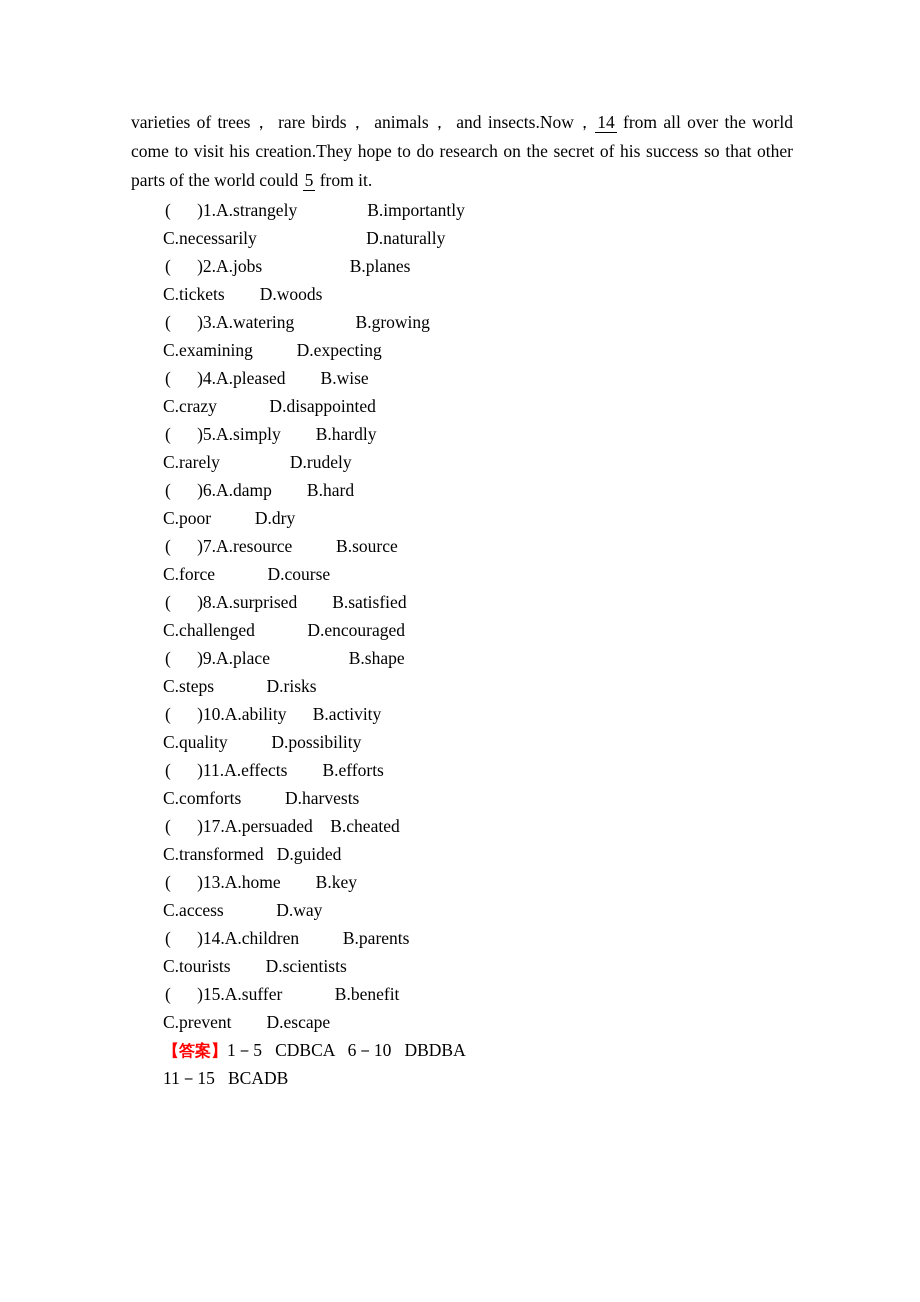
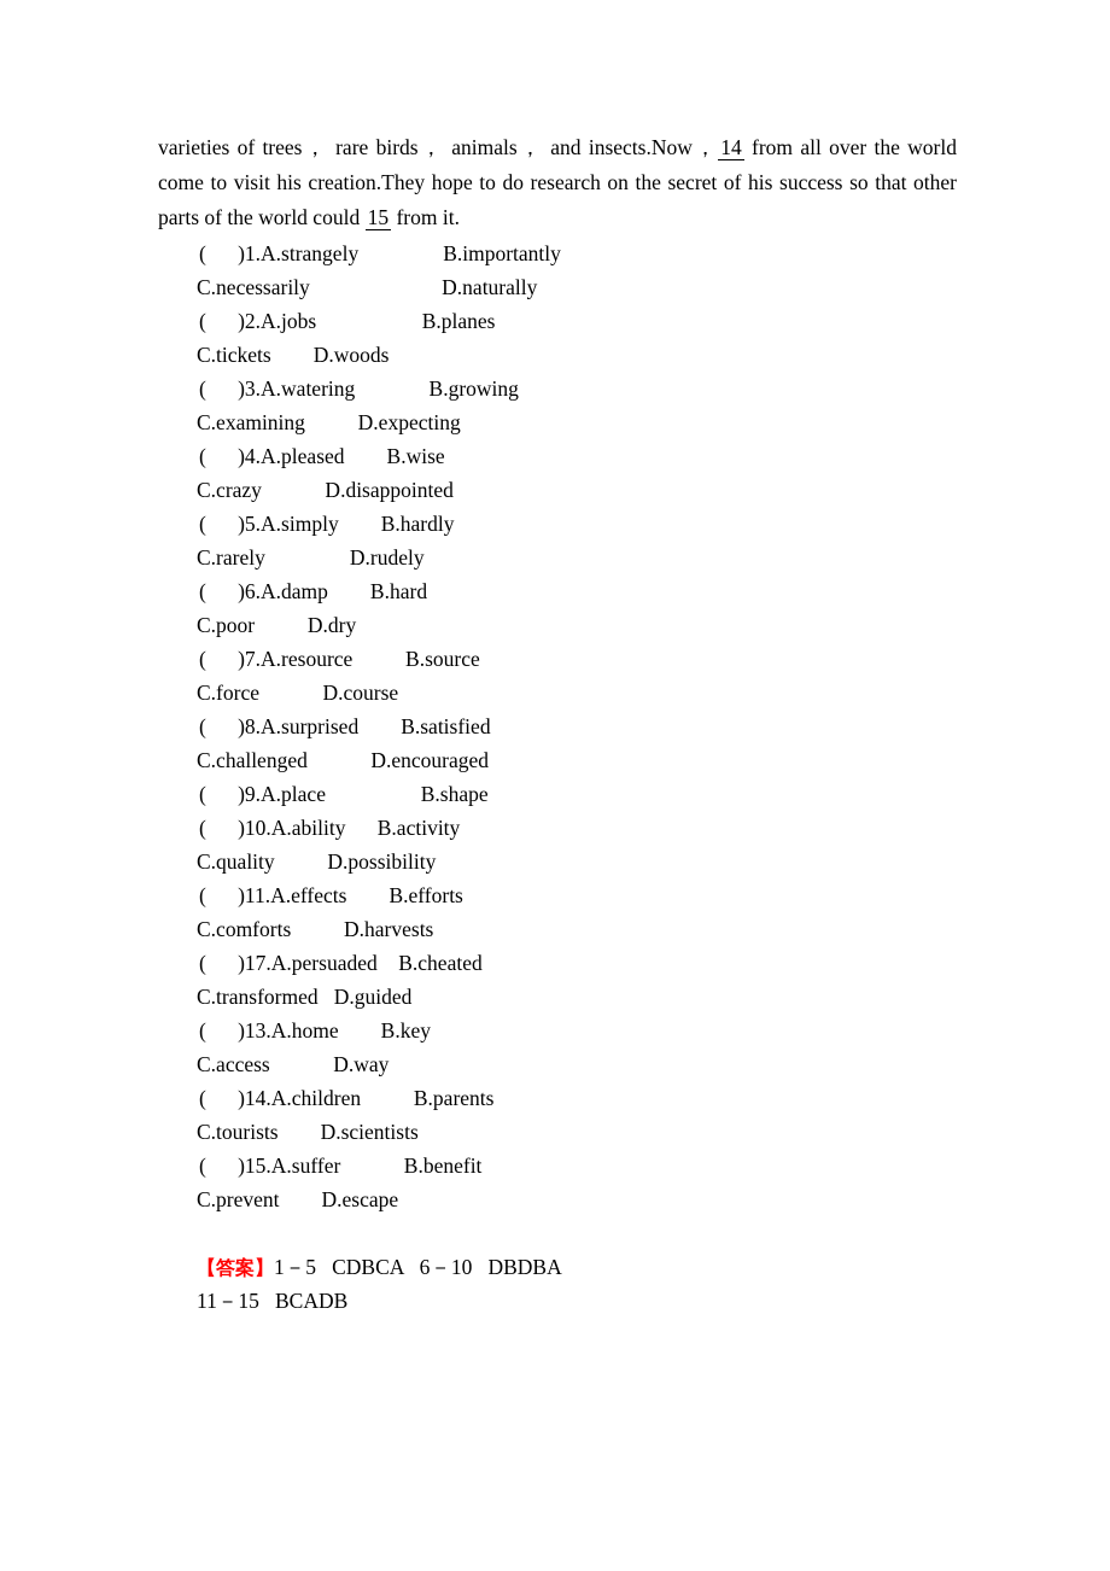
- varieties of trees， rare birds， animals， and insects.Now，14 from all over the world come to visit his creation.They hope to do research on the secret of his success so that other parts of the world could 5 from it.
+ varieties of trees， rare birds， animals， and insects.Now，14 from all over the world come to visit his creation.They hope to do research on the secret of his success so that other parts of the world could 15 from it.
  ( )1.A.strangely B.importantly
  C.necessarily D.naturally
  ( )2.A.jobs B.planes
  C.tickets D.woods
  ( )3.A.watering B.growing
  C.examining D.expecting
  ( )4.A.pleased B.wise
  C.crazy D.disappointed
  ( )5.A.simply B.hardly
  C.rarely D.rudely
  ( )6.A.damp B.hard
  C.poor D.dry
  ( )7.A.resource B.source
  C.force D.course
  ( )8.A.surprised B.satisfied
  C.challenged D.encouraged
  ( )9.A.place B.shape
- C.steps D.risks
  ( )10.A.ability B.activity
  C.quality D.possibility
  ( )11.A.effects B.efforts
  C.comforts D.harvests
  ( )17.A.persuaded B.cheated
  C.transformed D.guided
  ( )13.A.home B.key
  C.access D.way
  ( )14.A.children B.parents
  C.tourists D.scientists
  ( )15.A.suffer B.benefit
  C.prevent D.escape
  【答案】1－5 CDBCA 6－10 DBDBA
  11－15 BCADB
